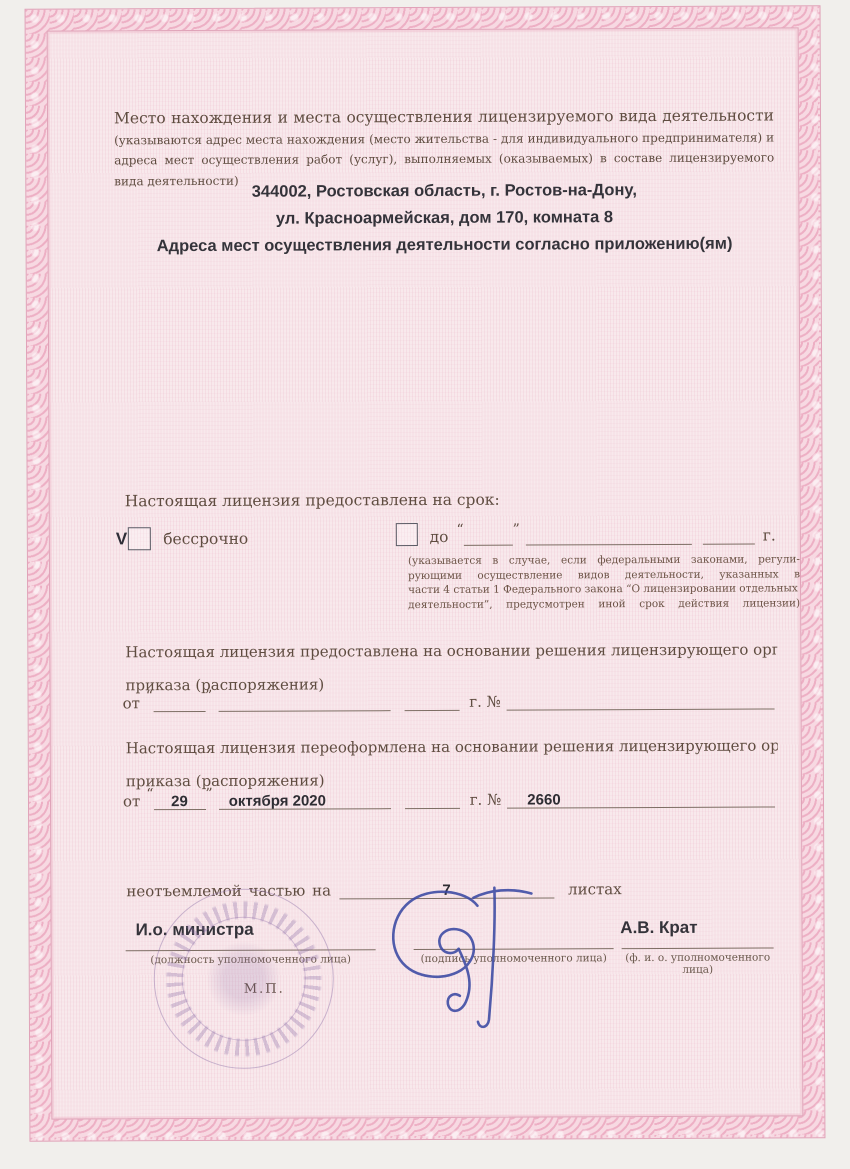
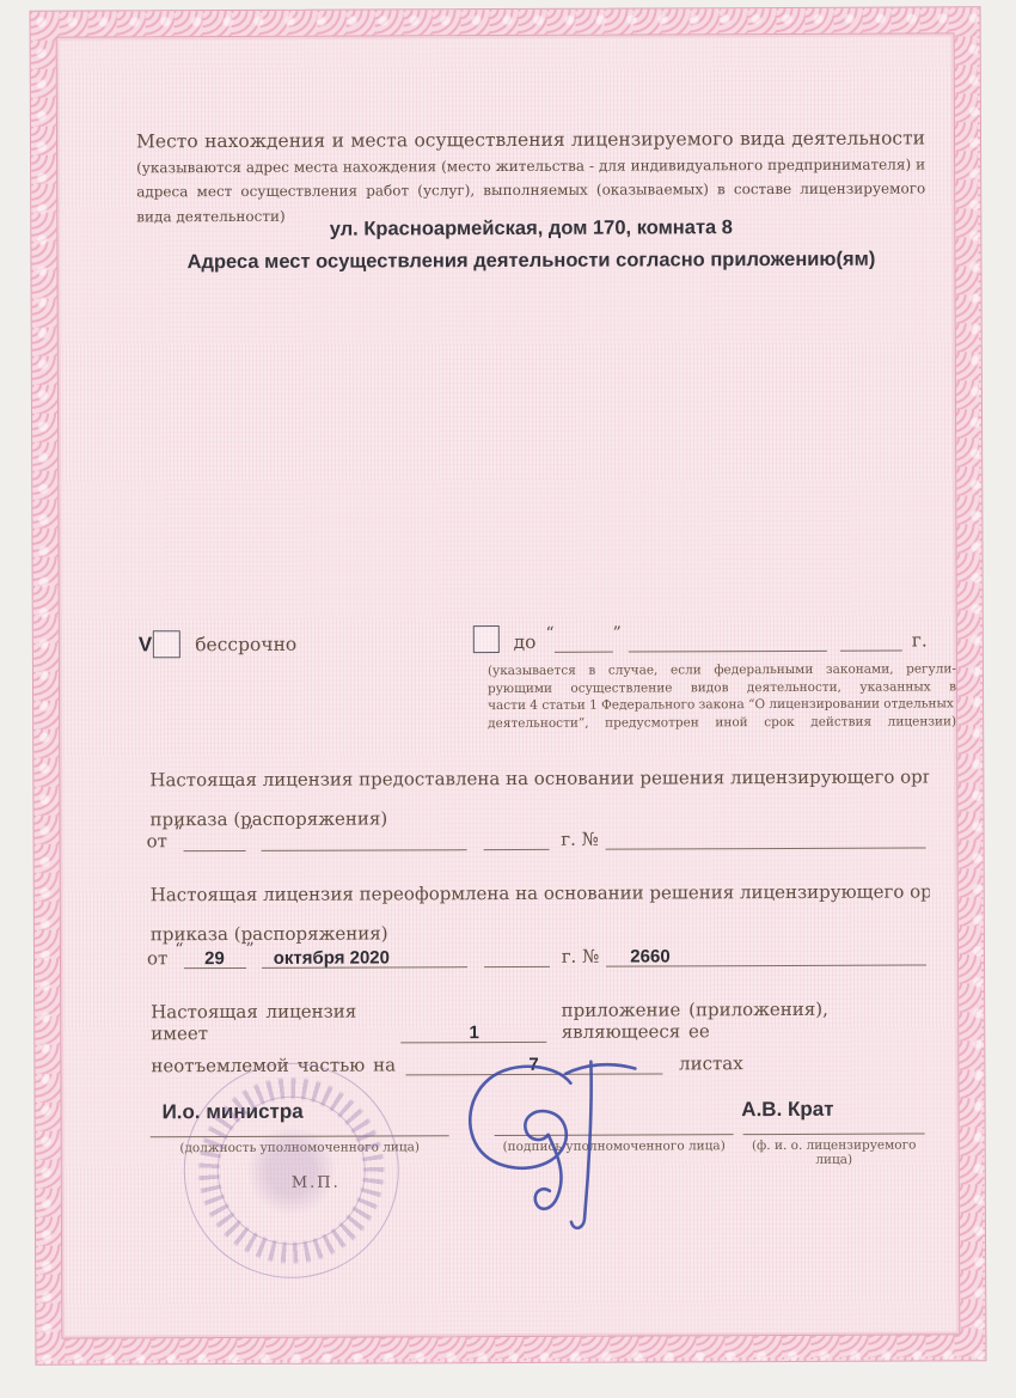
  Место нахождения и места осуществления лицензируемого вида деятельности (указываются адрес места нахождения (место жительства - для индивидуального предпринимателя) и адреса мест осуществления работ (услуг), выполняемых (оказываемых) в составе лицензируемого вида деятельности)
- 344002, Ростовская область, г. Ростов-на-Дону,
  ул. Красноармейская, дом 170, комната 8
  Адреса мест осуществления деятельности согласно приложению(ям)
- Настоящая лицензия предоставлена на срок:
  V
  бессрочно
  до
  “
  ”
  г.
  (указывается в случае, если федеральными законами, регули-
  рующими осуществление видов деятельности, указанных в
  части 4 статьи 1 Федерального закона “О лицензировании отдельных
  деятельности”, предусмотрен иной срок действия лицензии)
  Настоящая лицензия предоставлена на основании решения лицензирующего орг
  приказа (распоряжения)
  от
  “
  ”
  г. №
  Настоящая лицензия переоформлена на основании решения лицензирующего ор
  приказа (распоряжения)
  от
  “
  29
  ”
  октября 2020
  г. №
  2660
+ Настоящая лицензия имеет
+ 1
+ приложение (приложения), являющееся ее
  неотъемлемой частью на
  7
  листах
  А.В. Крат
  (подпись уполномоченного лица)
- (ф. и. о. уполномоченного лица)
+ (ф. и. о. лицензируемого лица)
